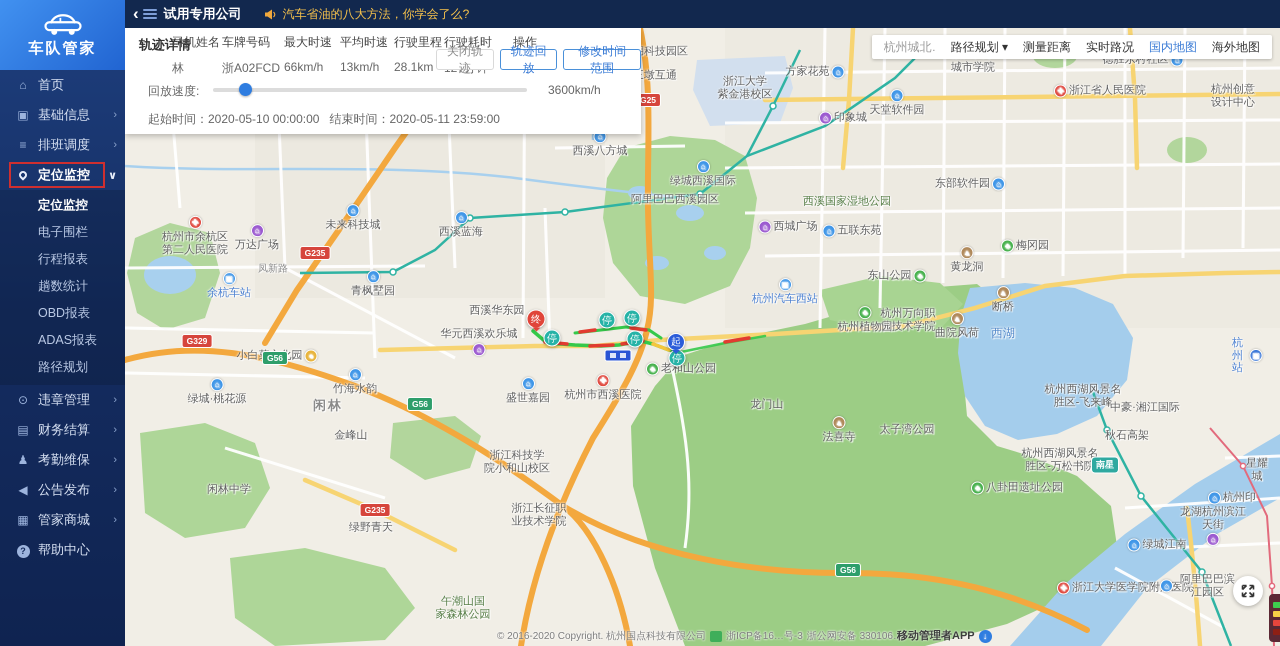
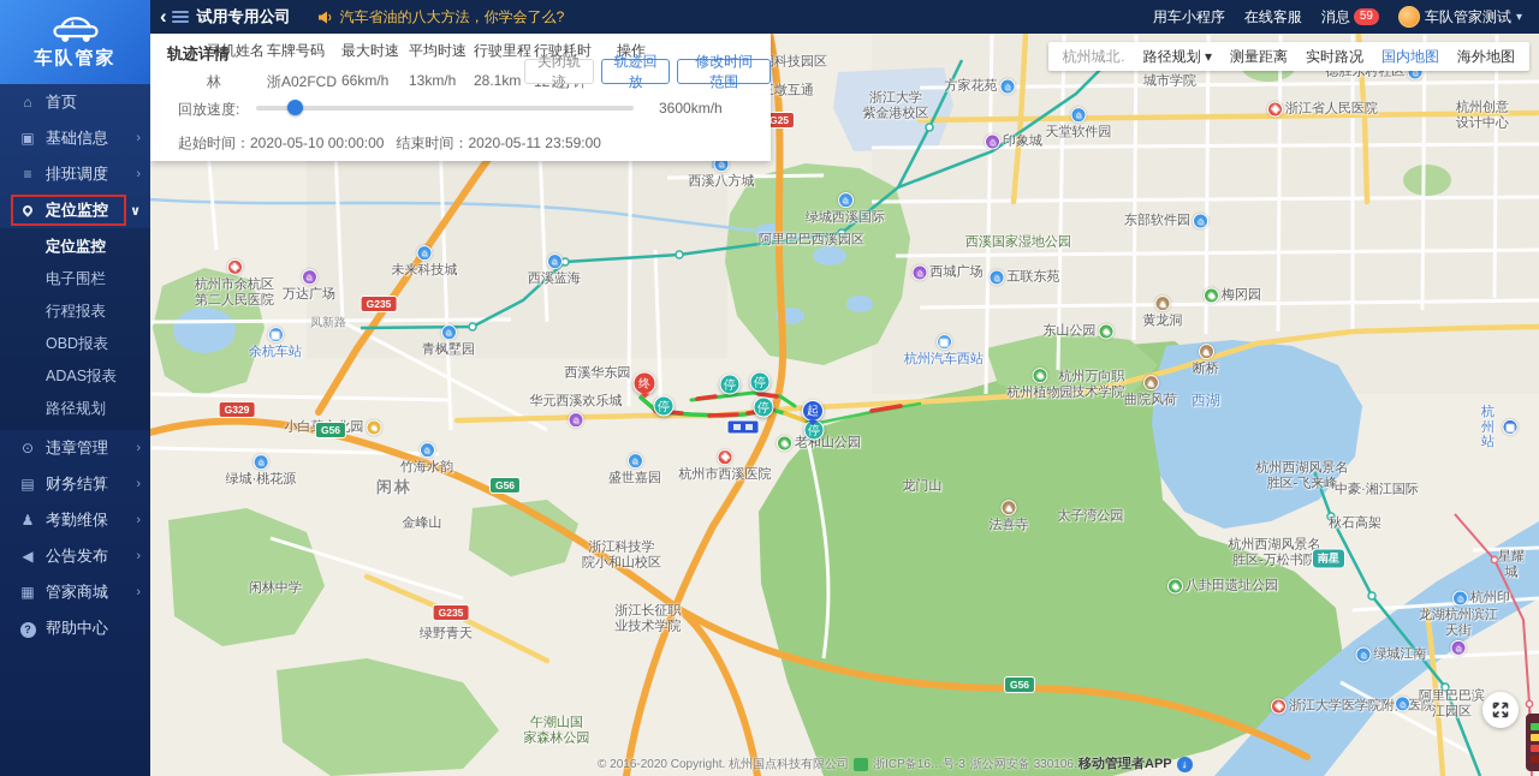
  车队管家
  ⌂
  首页
  ▣
  基础信息
  ›
  ≡
  排班调度
  ›
  定位监控
  ∨
  定位监控
  电子围栏
  行程报表
- 趟数统计
  OBD报表
  ADAS报表
  路径规划
  ⊙
  违章管理
  ›
  ▤
  财务结算
  ›
  ♟
  考勤维保
  ›
  ◀
  公告发布
  ›
  ▦
  管家商城
  ›
  ?
  帮助中心
  ‹
  试用专用公司
  汽车省油的八大方法，你学会了么?
+ 用车小程序
+ 在线客服
+ 消息
+ 59
+ 车队管家测试
+ ▾
  墩互通
  浙江大学
  紫金港校区
  ⌂
  方家花苑
  ⌂
  印象城
  ⌂
  天堂软件园
  城市学院
  ⌂
  德胜东村社区
  ✚
  浙江省人民医院
  杭州创意设计中心
  ⌂
  西溪八方城
  ⌂
  绿城西溪国际
  阿里巴巴西溪园区
  西溪国家湿地公园
  ⌂
  西城广场
  ⌂
  五联东苑
  ⌂
  东部软件园
  杭州万向职
  业技术学院
  ♣
  东山公园
  ▲
  黄龙洞
  ♣
  梅冈园
  ▣
  杭州汽车西站
  ♣
  杭州植物园
  ▲
  曲院风荷
  ▲
  断桥
  西湖
  杭州西湖风景名
  胜区-飞来峰
  杭州西湖风景名
  胜区-万松书院
  太子湾公园
  ▲
  法喜寺
  龙门山
  ♣
  八卦田遗址公园
  中豪·湘江国际
  秋石高架
  ⌂
  杭州印
  ⌂
  龙湖杭州滨江天街
  ⌂
  绿城江南
  ✚
  浙江大学医学院附医院
  ⌂
  阿里巴巴滨江园区
  星耀城
  ▣
  杭州站
  ✚
  杭州市余杭区
  第二人民医院
  ⌂
  万达广场
  凤新路
  ▣
  余杭车站
  ⌂
  未来科技城
  ⌂
  西溪蓝海
  ⌂
  青枫墅园
  ⌂
  华元西溪欢乐城
  ●
  ⌂
  竹海水韵
  ⌂
  绿城·桃花源
  西溪华东园
  ⌂
  盛世嘉园
  ✚
  杭州市西溪医院
  ♣
  老和山公园
  闲林
  金峰山
  闲林中学
  浙江科技学
  院小和山校区
  浙江长征职
  业技术学院
  绿野青天
  午潮山国
  家森林公园
  G25
  G235
  G329
  G56
  G56
  G235
  G56
  南星
  终
  停
  停
  停
  停
  起
  停
  杭州城北
  路径规划 ▾
  测量距离
  实时路况
  国内地图
  海外地图
  © 2016-2020 Copyright. 杭州国点科技有限公司
  浙ICP备16…号-3
  浙公网安备 330106…
  移动管理者APP
  ↓
  轨迹详情
  司机姓名
  林
  车牌号码
  浙A02FCD
  最大时速
  66km/h
  平均时速
  13km/h
  行驶里程
  28.1km
  行驶耗时
  操作
  关闭轨迹
  轨迹回放
  修改时间范围
  回放速度:
  3600km/h
  起始时间：2020-05-10 00:00:00
  结束时间：2020-05-11 23:59:00
